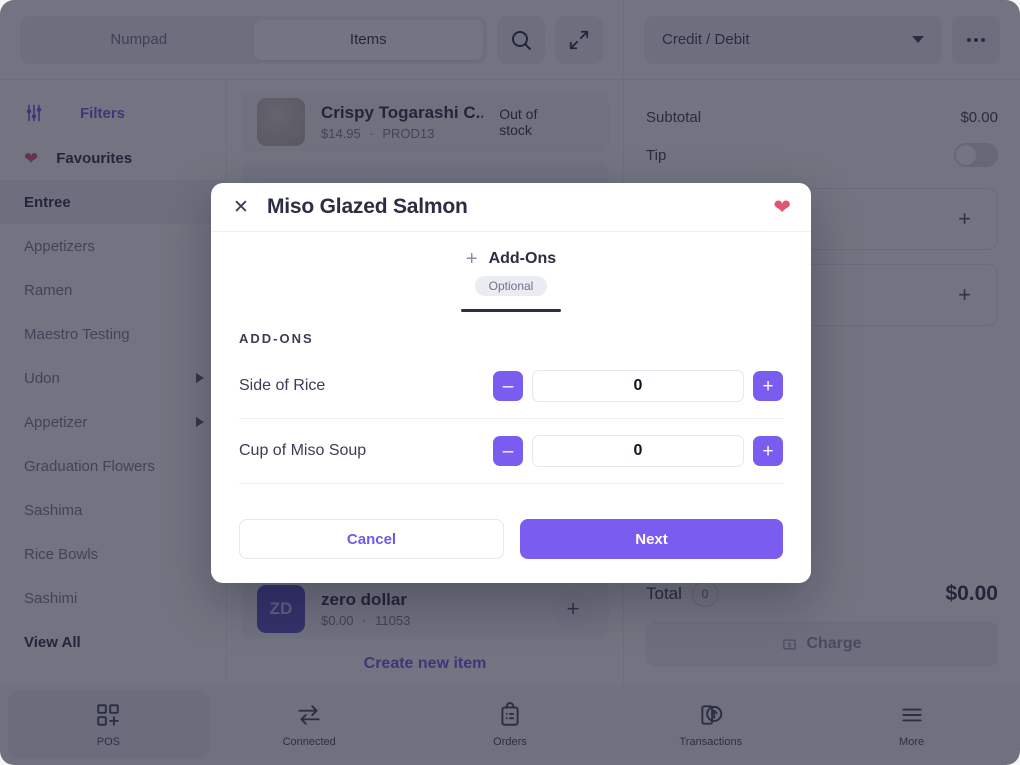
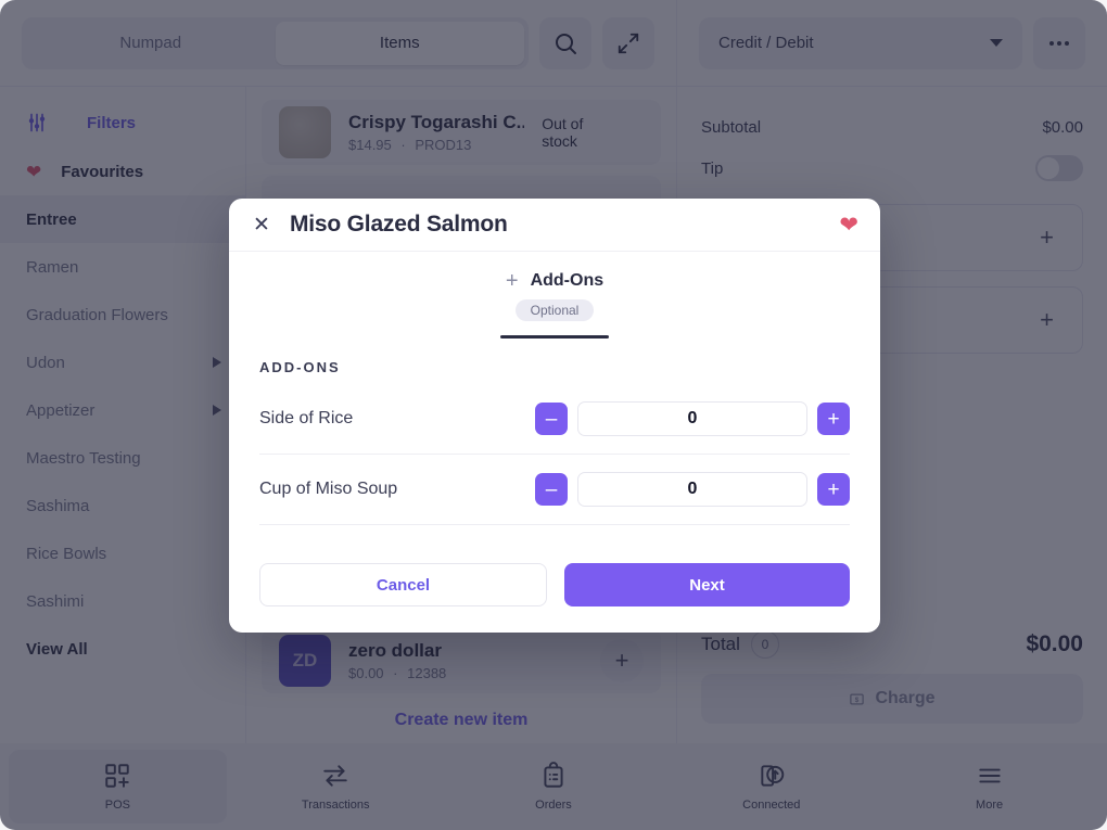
  Numpad
  Items
  Credit / Debit
  Filters
  ❤
  Favourites
  Entree
- Appetizers
  Ramen
- Maestro Testing
+ Graduation Flowers
  Udon
  Appetizer
- Graduation Flowers
+ Maestro Testing
  Sashima
  Rice Bowls
  Sashimi
  View All
  Crispy Togarashi C..
  $14.95 · PROD13
  Out of stock
  ZD
  zero dollar
- $0.00 · 11053
+ $0.00 · 12388
  +
  Create new item
  Subtotal
  $0.00
  Tip
  +
  +
  Total
  0
  $0.00
  Charge
  POS
- Connected
+ Transactions
  Orders
- Transactions
+ Connected
  More
  ✕
  Miso Glazed Salmon
  ❤
  +
  Add-Ons
  Optional
  ADD-ONS
  Side of Rice
  –
  0
  +
  Cup of Miso Soup
  –
  0
  +
  Cancel
  Next
